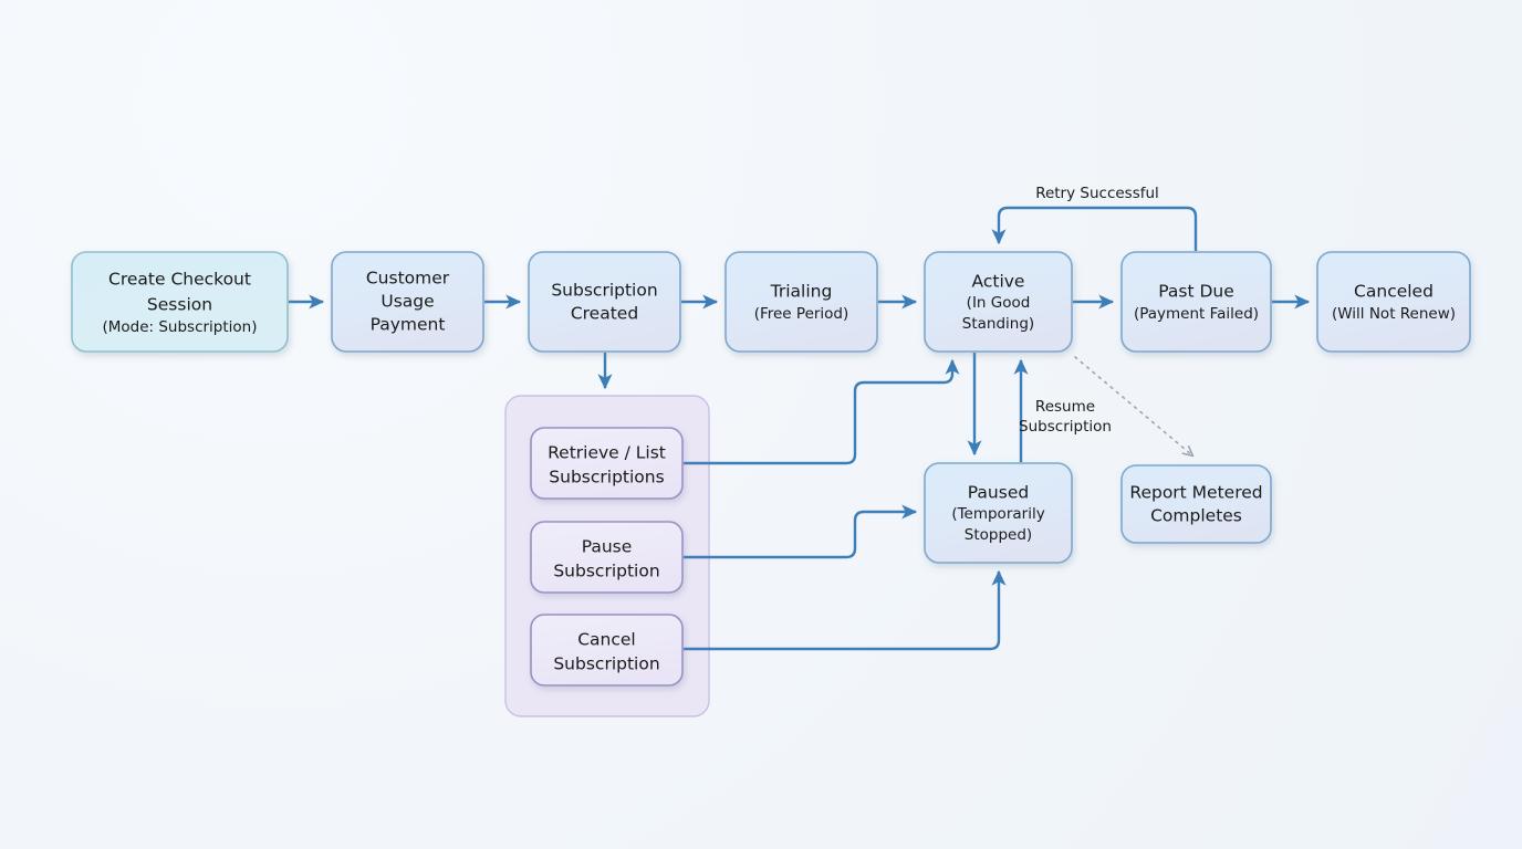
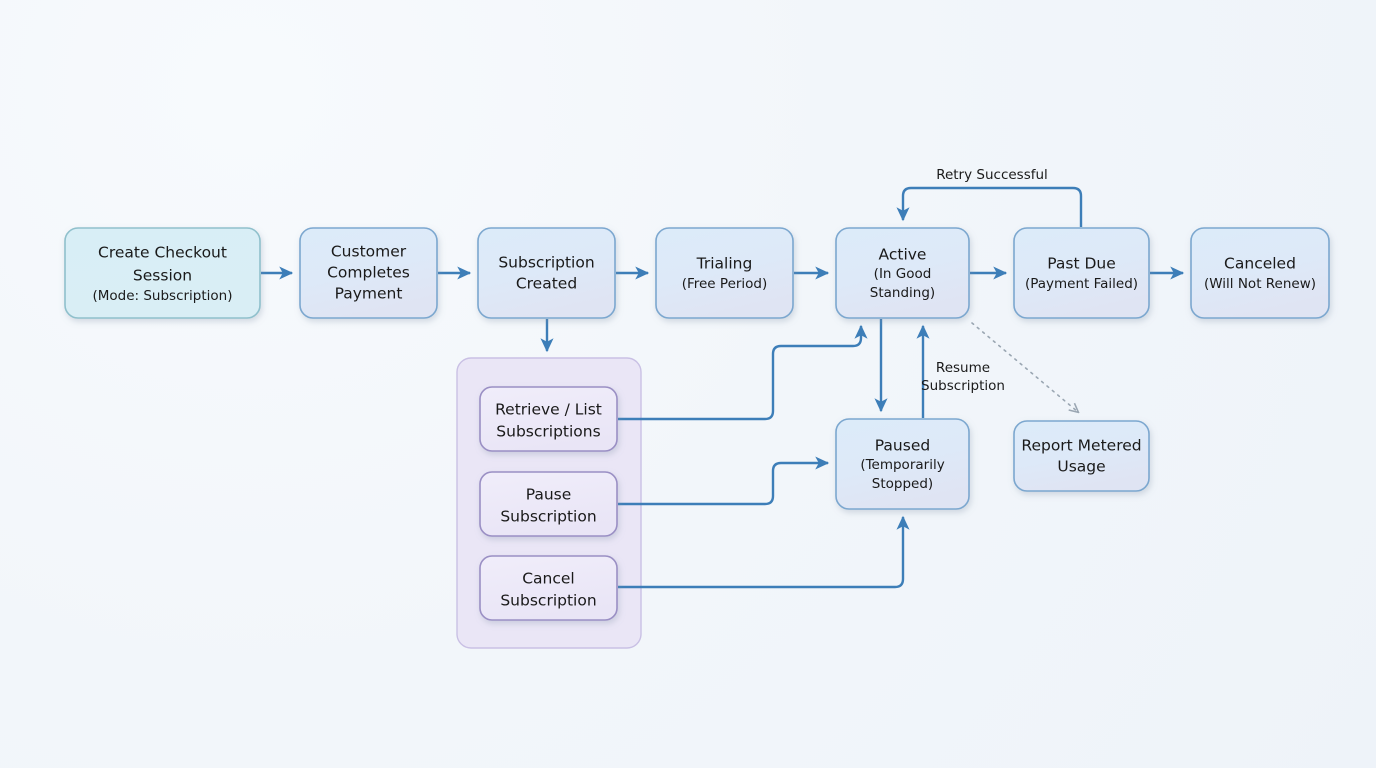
  Retry Successful
  Resume
  Subscription
  Create Checkout
  Session
  (Mode: Subscription)
  Customer
- Usage
+ Completes
  Payment
  Subscription
  Created
  Trialing
  (Free Period)
  Active
  (In Good
  Standing)
  Past Due
  (Payment Failed)
  Canceled
  (Will Not Renew)
  Paused
  (Temporarily
  Stopped)
  Report Metered
- Completes
+ Usage
  Retrieve / List
  Subscriptions
  Pause
  Subscription
  Cancel
  Subscription
